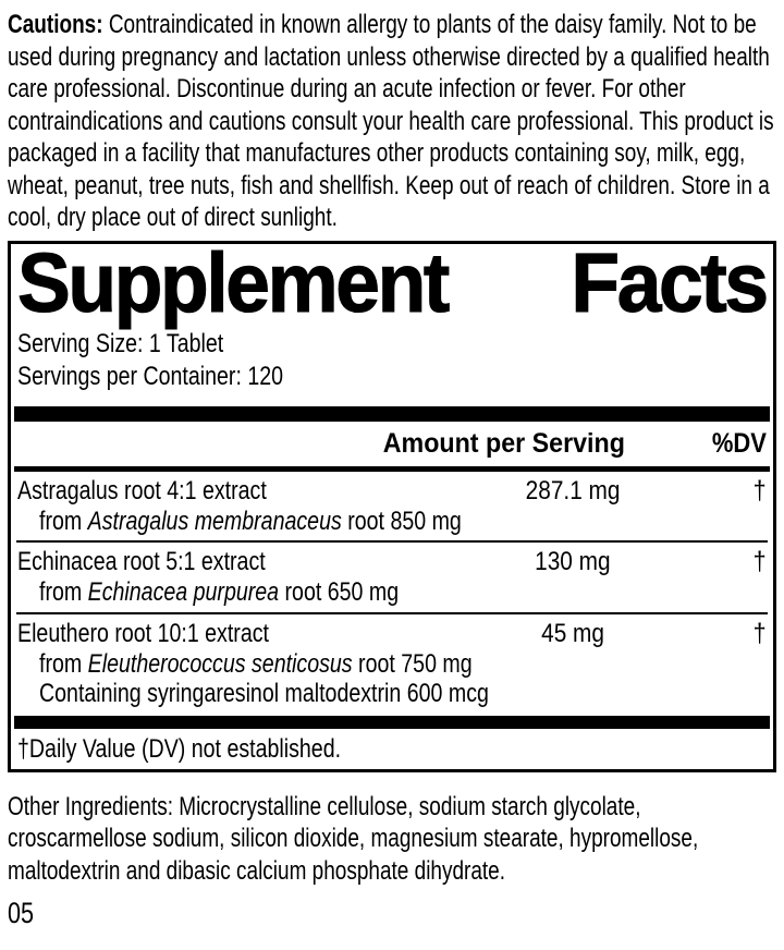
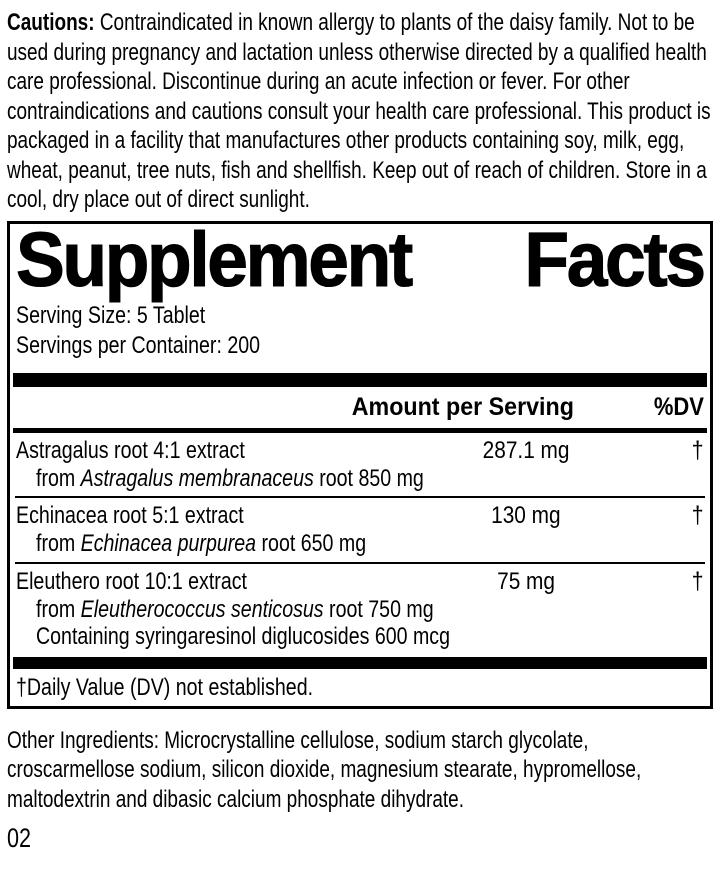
  Cautions: Contraindicated in known allergy to plants of the daisy family. Not to be used during pregnancy and lactation unless otherwise directed by a qualified health care professional. Discontinue during an acute infection or fever. For other contraindications and cautions consult your health care professional. This product is packaged in a facility that manufactures other products containing soy, milk, egg, wheat, peanut, tree nuts, fish and shellfish. Keep out of reach of children. Store in a cool, dry place out of direct sunlight.
  Supplement
  Facts
- Serving Size: 1 Tablet
+ Serving Size: 5 Tablet
- Servings per Container: 120
+ Servings per Container: 200
  Amount per Serving
  %DV
  Astragalus root 4:1 extract
  287.1 mg
  †
  from Astragalus membranaceus root 850 mg
  Echinacea root 5:1 extract
  130 mg
  †
  from Echinacea purpurea root 650 mg
  Eleuthero root 10:1 extract
- 45 mg
+ 75 mg
  †
  from Eleutherococcus senticosus root 750 mg
- Containing syringaresinol maltodextrin 600 mcg
+ Containing syringaresinol diglucosides 600 mcg
  †Daily Value (DV) not established.
  Other Ingredients: Microcrystalline cellulose, sodium starch glycolate, croscarmellose sodium, silicon dioxide, magnesium stearate, hypromellose, maltodextrin and dibasic calcium phosphate dihydrate.
- 05
+ 02
